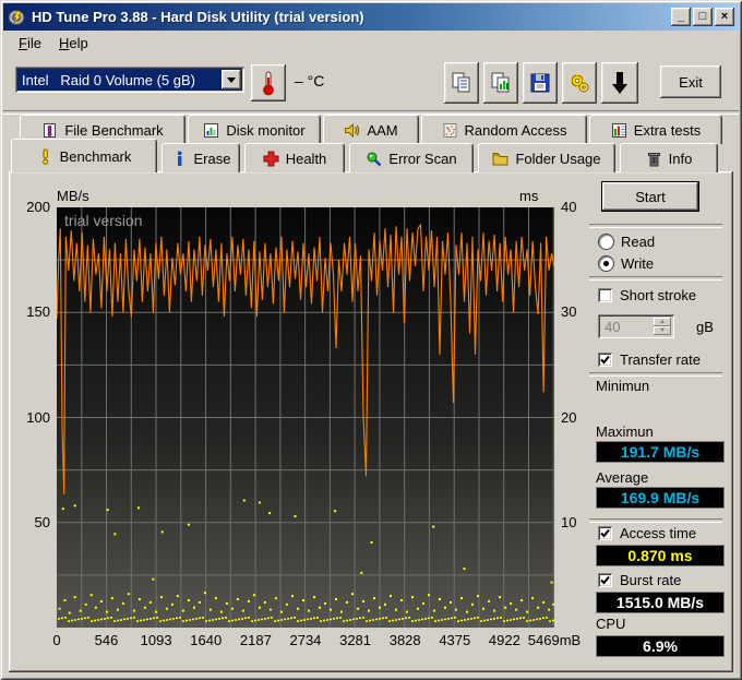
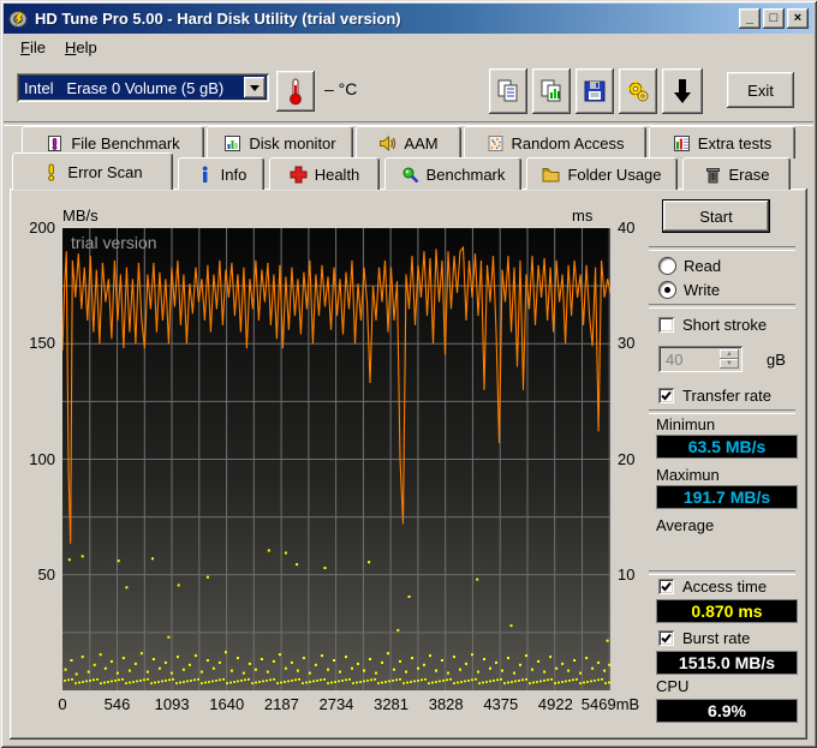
- HD Tune Pro 3.88 - Hard Disk Utility (trial version)
+ HD Tune Pro 5.00 - Hard Disk Utility (trial version)
  _
  □
  ×
  File
  Help
- Intel Raid 0 Volume (5 gB)
+ Intel Erase 0 Volume (5 gB)
  – °C
  Exit
  File Benchmark
  Disk monitor
  AAM
  Random Access
  Extra tests
- Benchmark
+ Error Scan
- Erase
+ Info
  Health
- Error Scan
+ Benchmark
  Folder Usage
- Info
+ Erase
  MB/s
  ms
  200
  150
  100
  50
  40
  30
  20
  10
  0
  546
  1093
  1640
  2187
  2734
  3281
  3828
  4375
  4922
  5469mB
  trial version
  Start
  Read
  Write
  Short stroke
  40
  gB
  Transfer rate
  Minimun
+ 63.5 MB/s
  Maximun
  191.7 MB/s
  Average
- 169.9 MB/s
  Access time
  0.870 ms
  Burst rate
  1515.0 MB/s
  CPU
  6.9%
